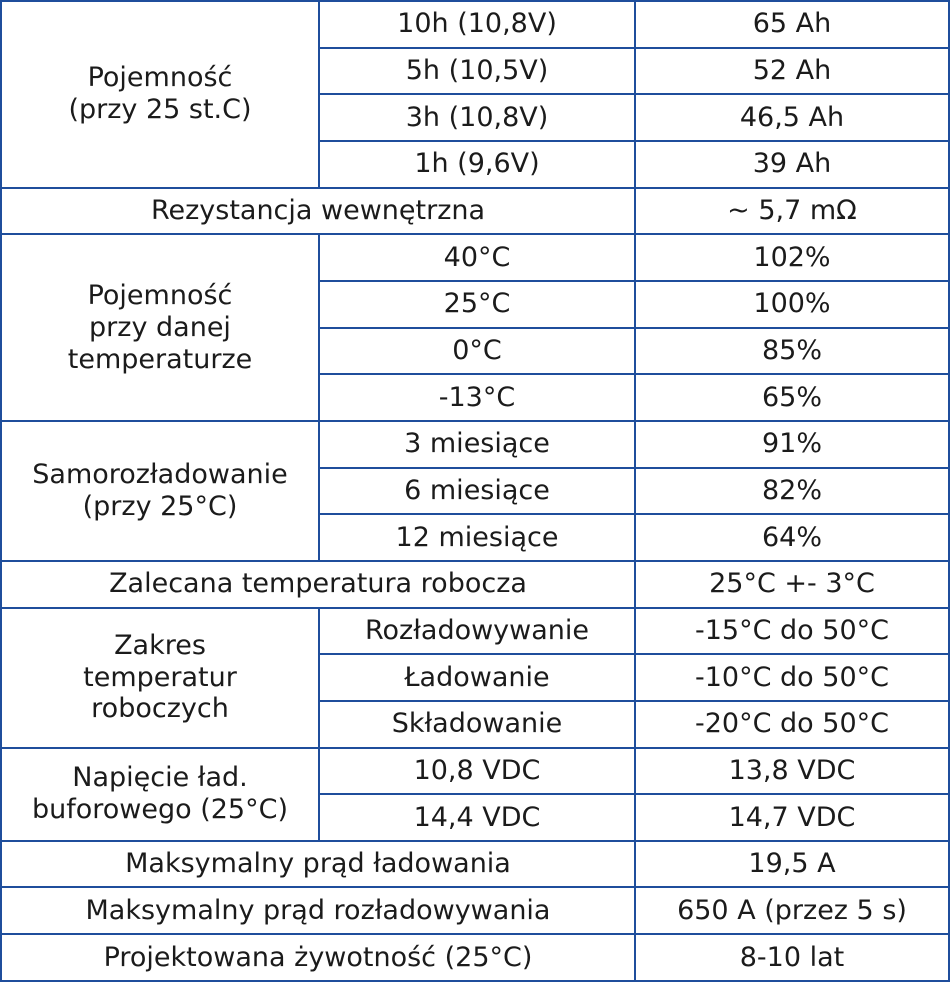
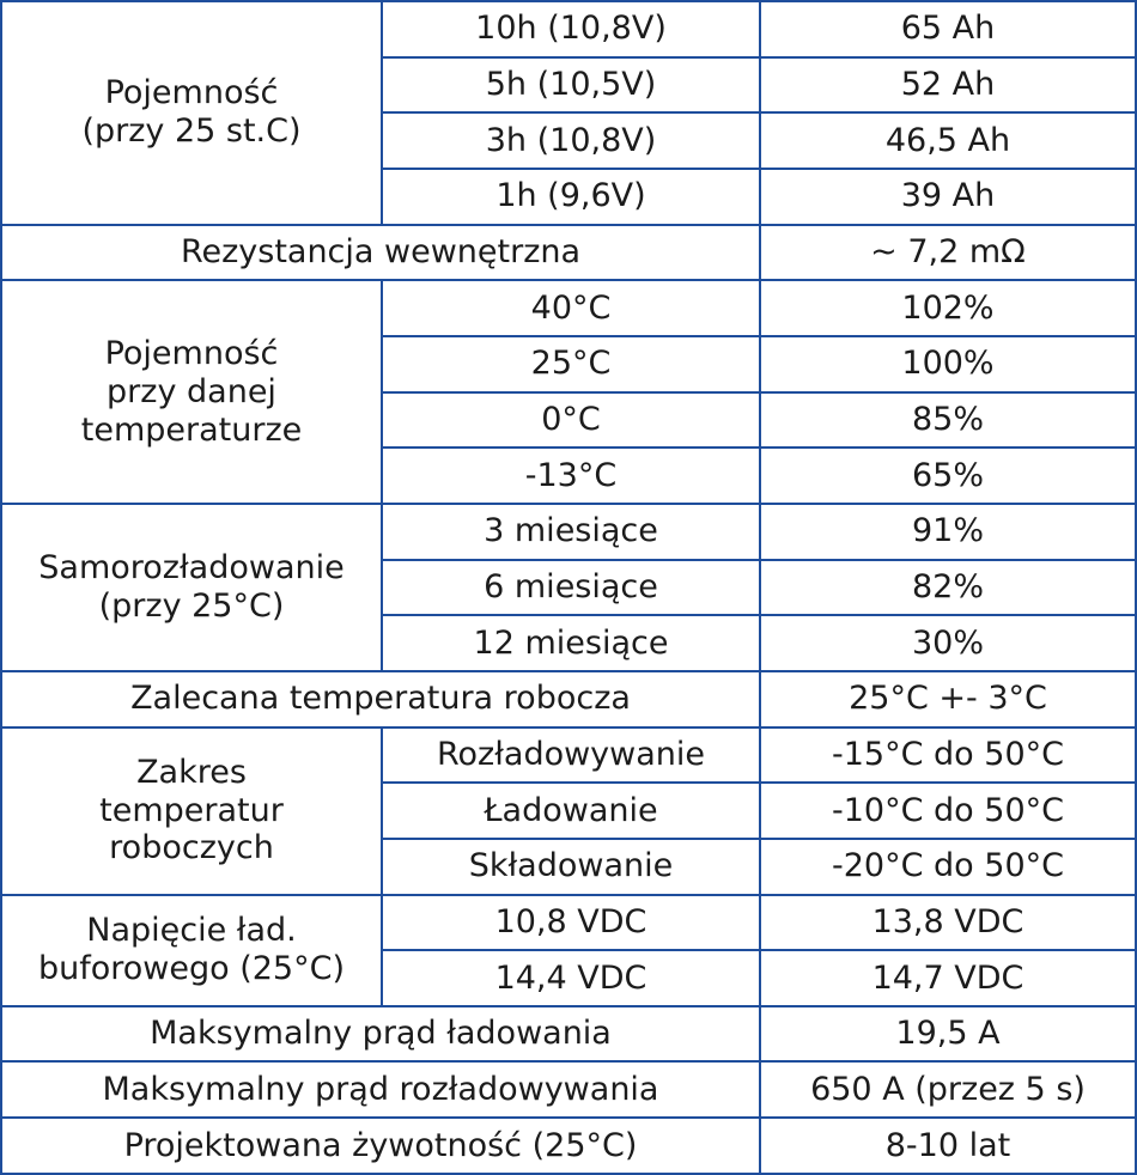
  Pojemność(przy 25 st.C)	10h (10,8V)	65 Ah
  5h (10,5V)	52 Ah
  3h (10,8V)	46,5 Ah
  1h (9,6V)	39 Ah
- Rezystancja wewnętrzna	~ 5,7 mΩ
+ Rezystancja wewnętrzna	~ 7,2 mΩ
  Pojemnośćprzy danejtemperaturze	40°C	102%
  25°C	100%
  0°C	85%
  -13°C	65%
  Samorozładowanie(przy 25°C)	3 miesiące	91%
  6 miesiące	82%
- 12 miesiące	64%
+ 12 miesiące	30%
  Zalecana temperatura robocza	25°C +- 3°C
  Zakrestemperaturroboczych	Rozładowywanie	-15°C do 50°C
  Ładowanie	-10°C do 50°C
  Składowanie	-20°C do 50°C
  Napięcie ład.buforowego (25°C)	10,8 VDC	13,8 VDC
  14,4 VDC	14,7 VDC
  Maksymalny prąd ładowania	19,5 A
  Maksymalny prąd rozładowywania	650 A (przez 5 s)
  Projektowana żywotność (25°C)	8-10 lat
